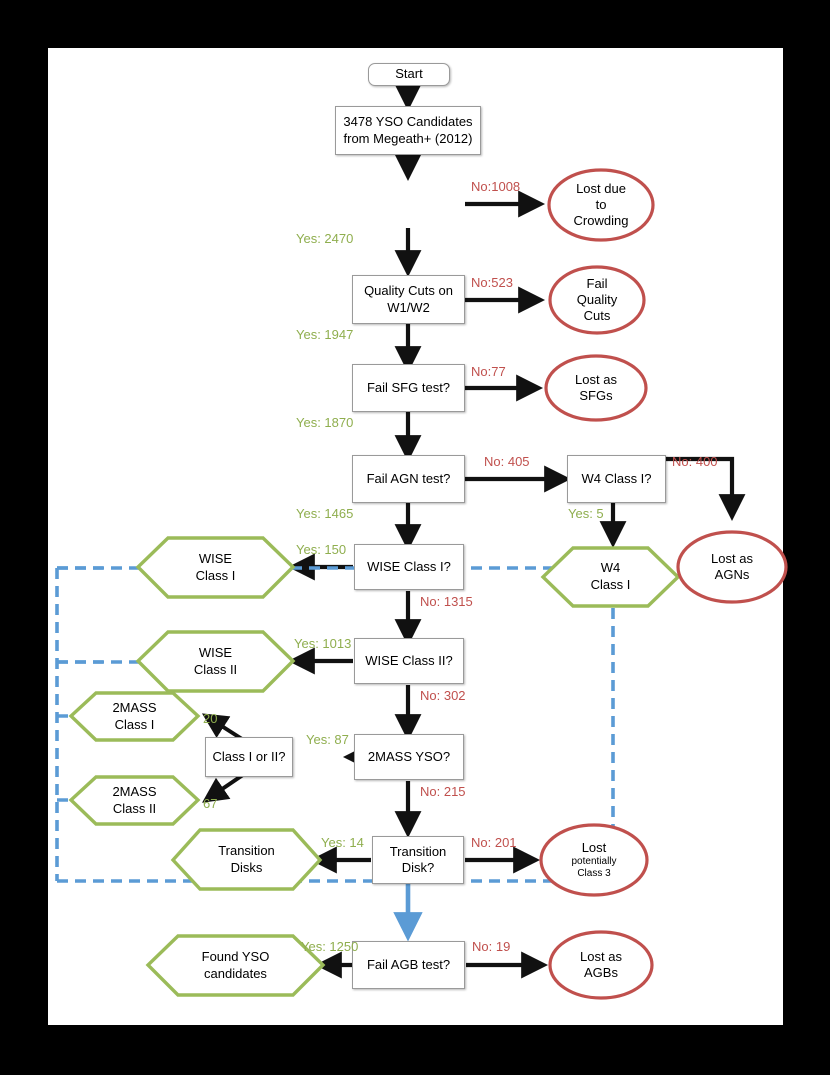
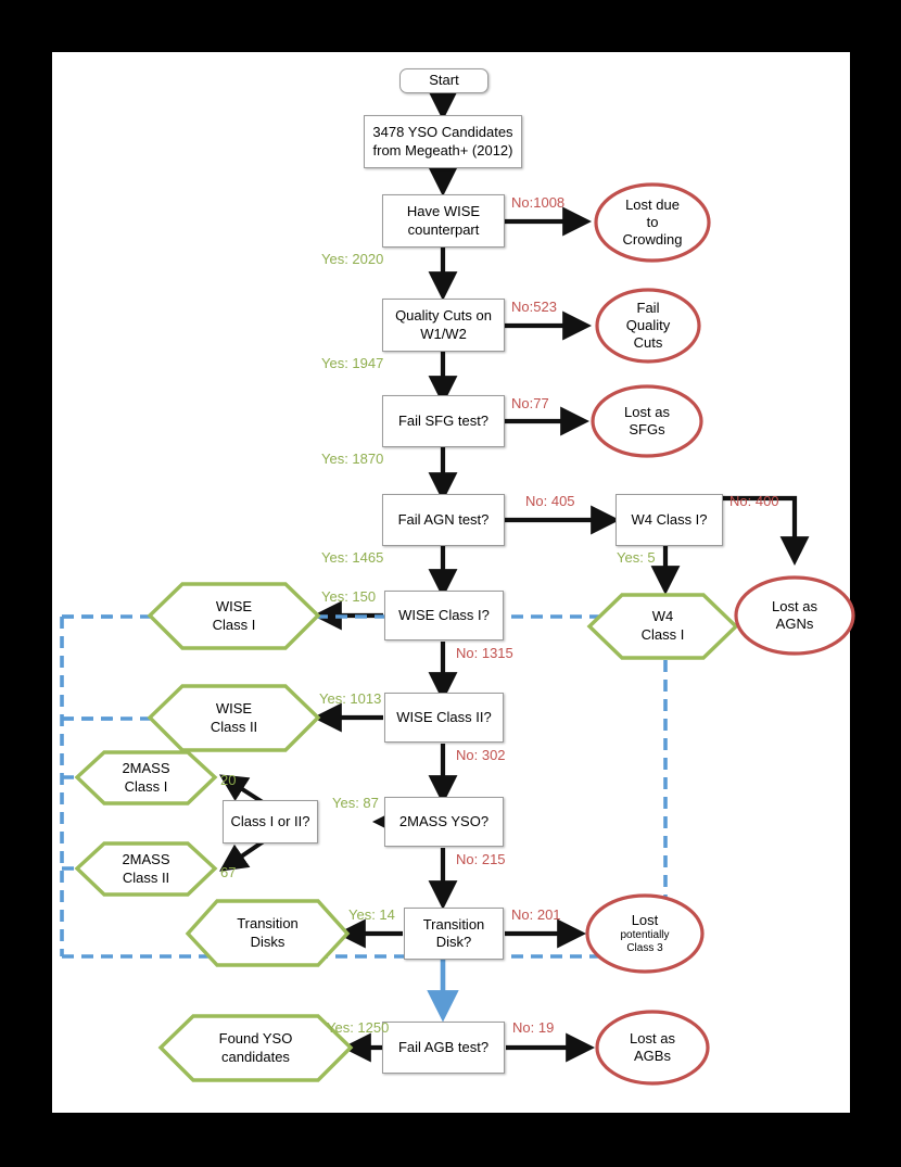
  Start
  3478 YSO Candidates
  from Megeath+ (2012)
+ Have WISE
+ counterpart
  Lost due
  to
  Crowding
  Quality Cuts on
  W1/W2
  Fail
  Quality
  Cuts
  Fail SFG test?
  Lost as
  SFGs
  Fail AGN test?
  W4 Class I?
  Lost as
  AGNs
  W4
  Class I
  WISE Class I?
  WISE
  Class I
  WISE Class II?
  WISE
  Class II
  2MASS YSO?
  Class I or II?
  2MASS
  Class I
  2MASS
  Class II
  Transition
  Disk?
  Transition
  Disks
  Lost
  potentially
  Class 3
  Fail AGB test?
  Found YSO
  candidates
  Lost as
  AGBs
  No:1008
- Yes: 2470
+ Yes: 2020
  No:523
  Yes: 1947
  No:77
  Yes: 1870
  No: 405
  Yes: 1465
  No: 400
  Yes: 5
  Yes: 150
  No: 1315
  Yes: 1013
  No: 302
  Yes: 87
  No: 215
  20
  67
  Yes: 14
  No: 201
  Yes: 1250
  No: 19
